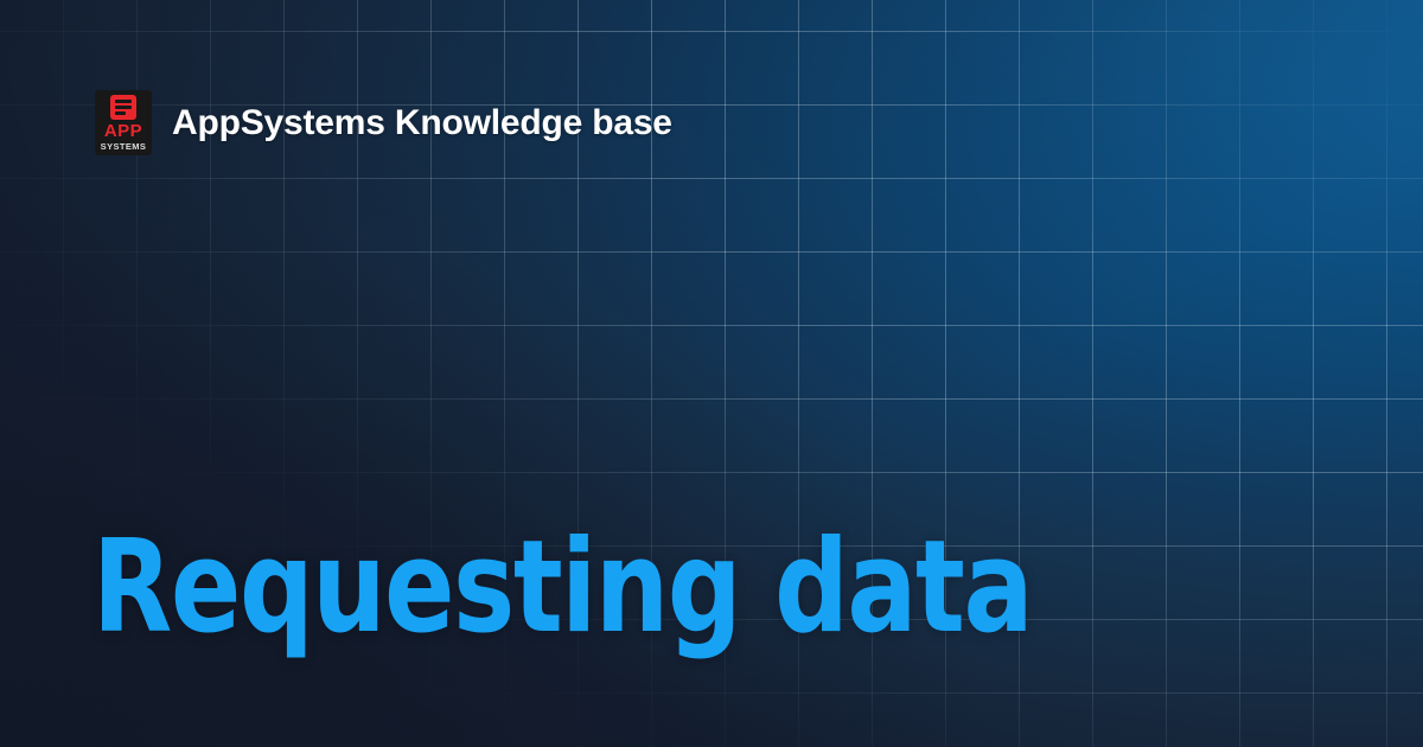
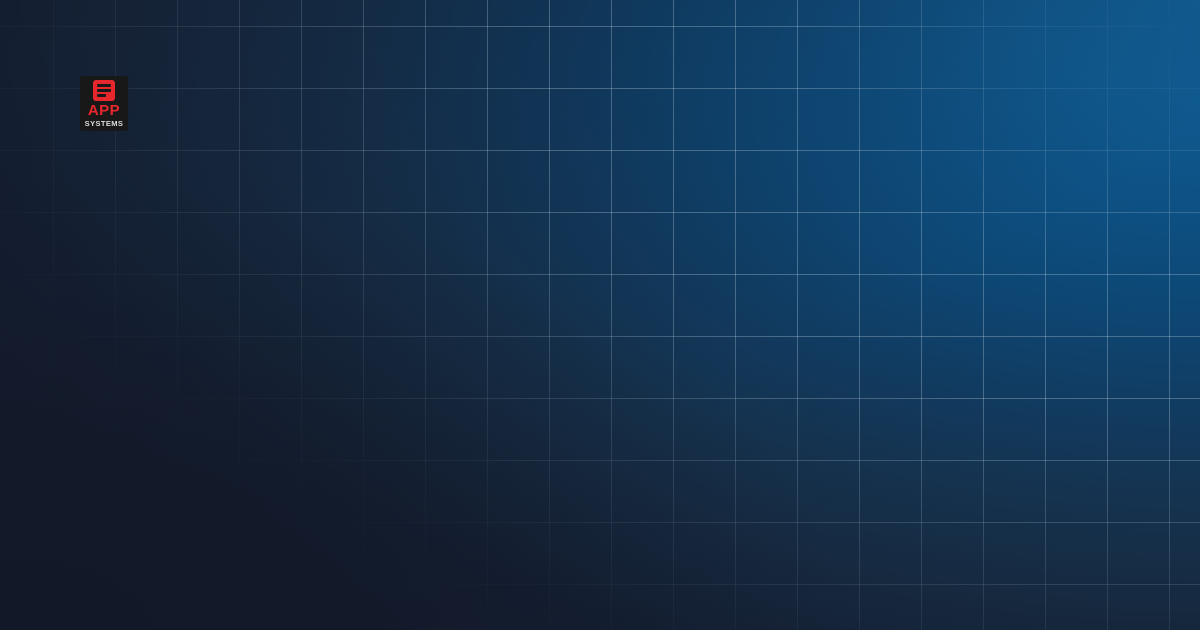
  APP
  SYSTEMS
- AppSystems Knowledge base
- Requesting data
